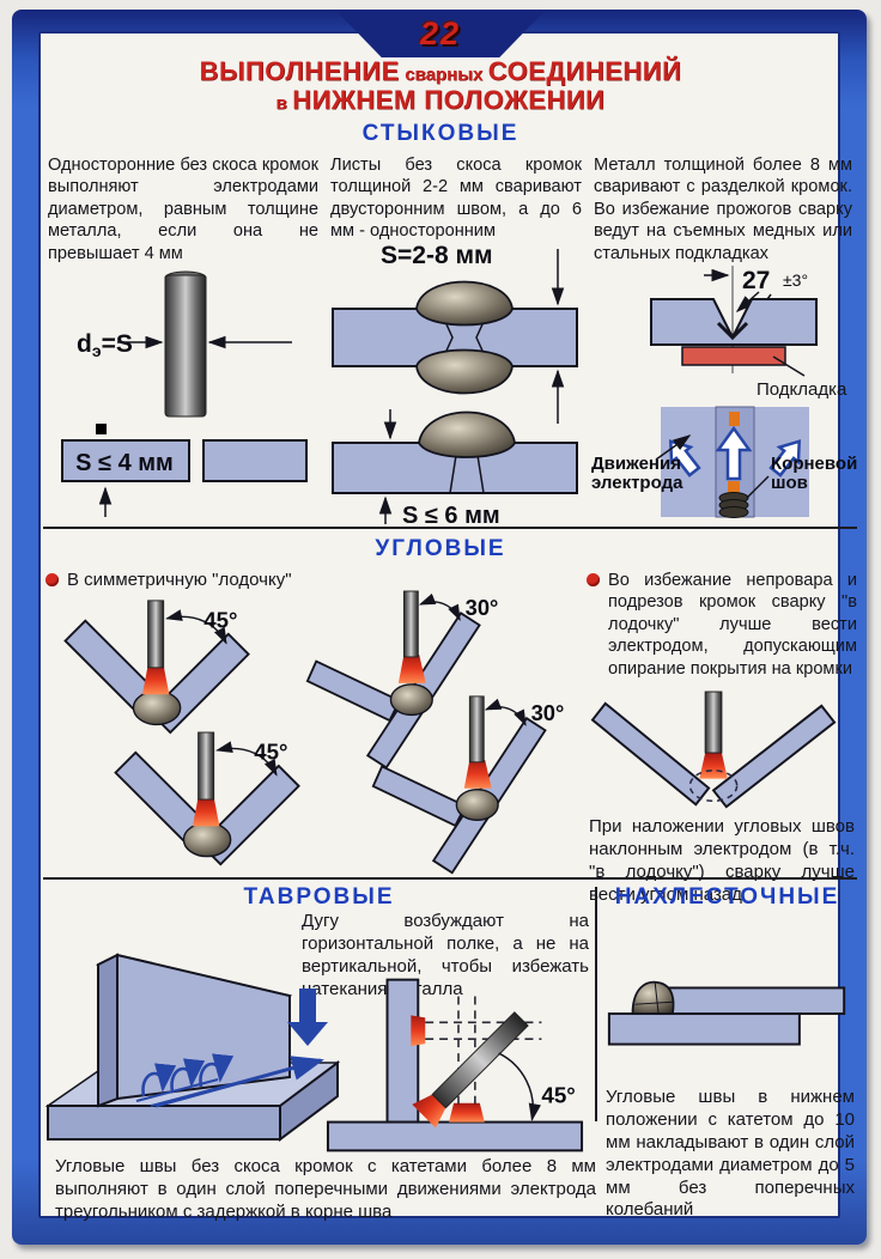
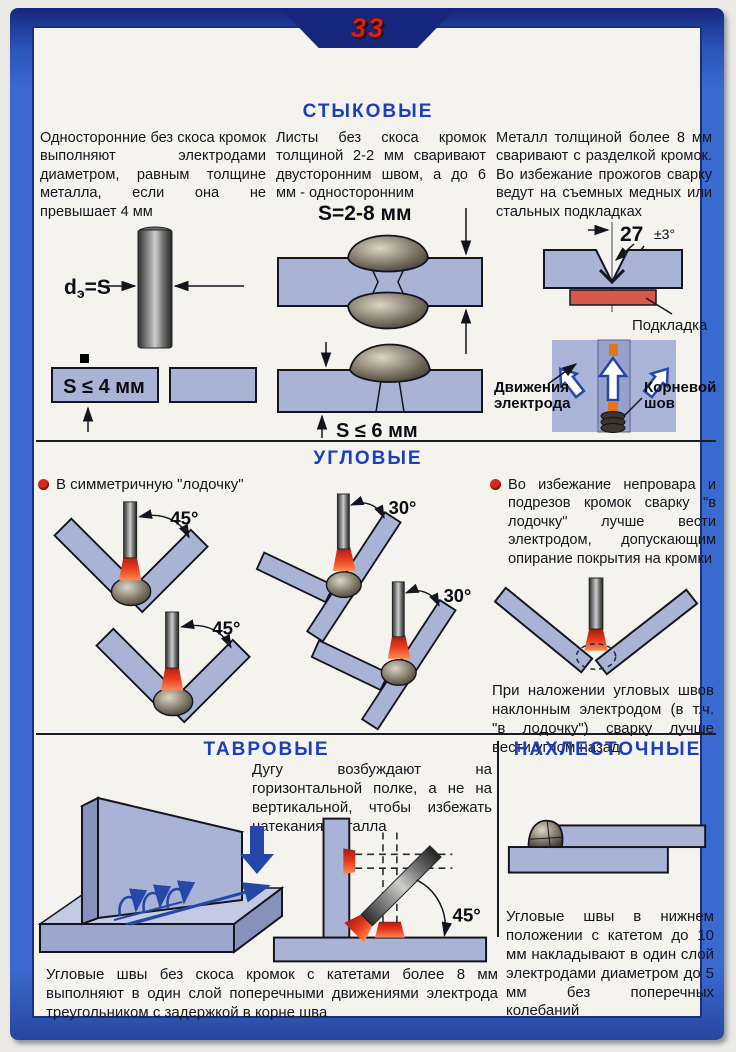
- 22
+ 33
- ВЫПОЛНЕНИЕ сварных СОЕДИНЕНИЙ
- в НИЖНЕМ ПОЛОЖЕНИИ
  СТЫКОВЫЕ
  Односторонние без скоса кромок выполняют электродами диаметром, равным толщине металла, если она не превышает 4 мм
  Листы без скоса кромок толщиной 2-2 мм сваривают двусторонним швом, а до 6 мм - односторонним
  Металл толщиной более 8 мм сваривают с разделкой кромок. Во избежание прожогов сварку ведут на съемных медных или стальных подкладках
  dэ=S
  S ≤ 4 мм
  S=2-8 мм
  S ≤ 6 мм
  27
  ±3°
  Подкладка
  Движения
  электрода
  Корневой
  шов
  УГЛОВЫЕ
  В симметричную "лодочку"
  Во избежание непровара и подрезов кромок сварку "в лодочку" лучше вести электродом, допускающим опирание покрытия на кромки
  45°
  45°
  30°
  30°
  При наложении угловых швов наклонным электродом (в т.ч. "в лодочку") сварку лучше вести углом назад
  ТАВРОВЫЕ
  Дугу возбуждают на горизонтальной полке, а не на вертикальной, чтобы избежать атеканияалла
  45°
  Угловые швы без скоса кромок с катетами более 8 мм выполняют в один слой поперечными движениями электрода треугольником с задержкой в корне шва
  НАХЛЕСТОЧНЫЕ
  Угловые швы в нижнем положении с катетом до 10 мм накладывают в один слой электродами диаметром до 5 мм без поперечных колебаний
